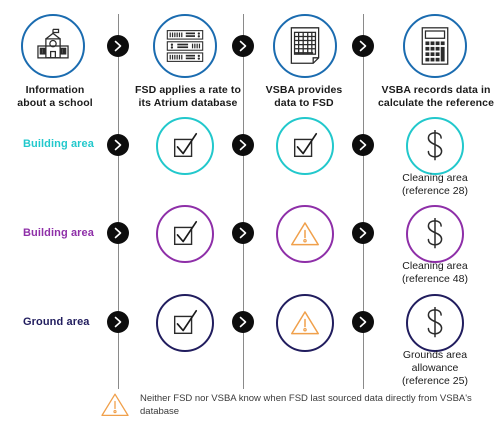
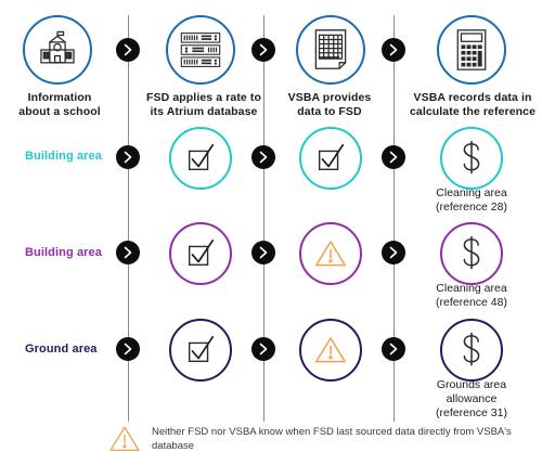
  Information
  about a school
  FSD applies a rate to
  its Atrium database
  VSBA provides
  data to FSD
  VSBA records data in
  calculate the reference
  Building area
  Cleaning area
  (reference 28)
  Building area
  Cleaning area
  (reference 48)
  Ground area
  Grounds area
  allowance
- (reference 25)
+ (reference 31)
  Neither FSD nor VSBA know when FSD last sourced data directly from VSBA's database
